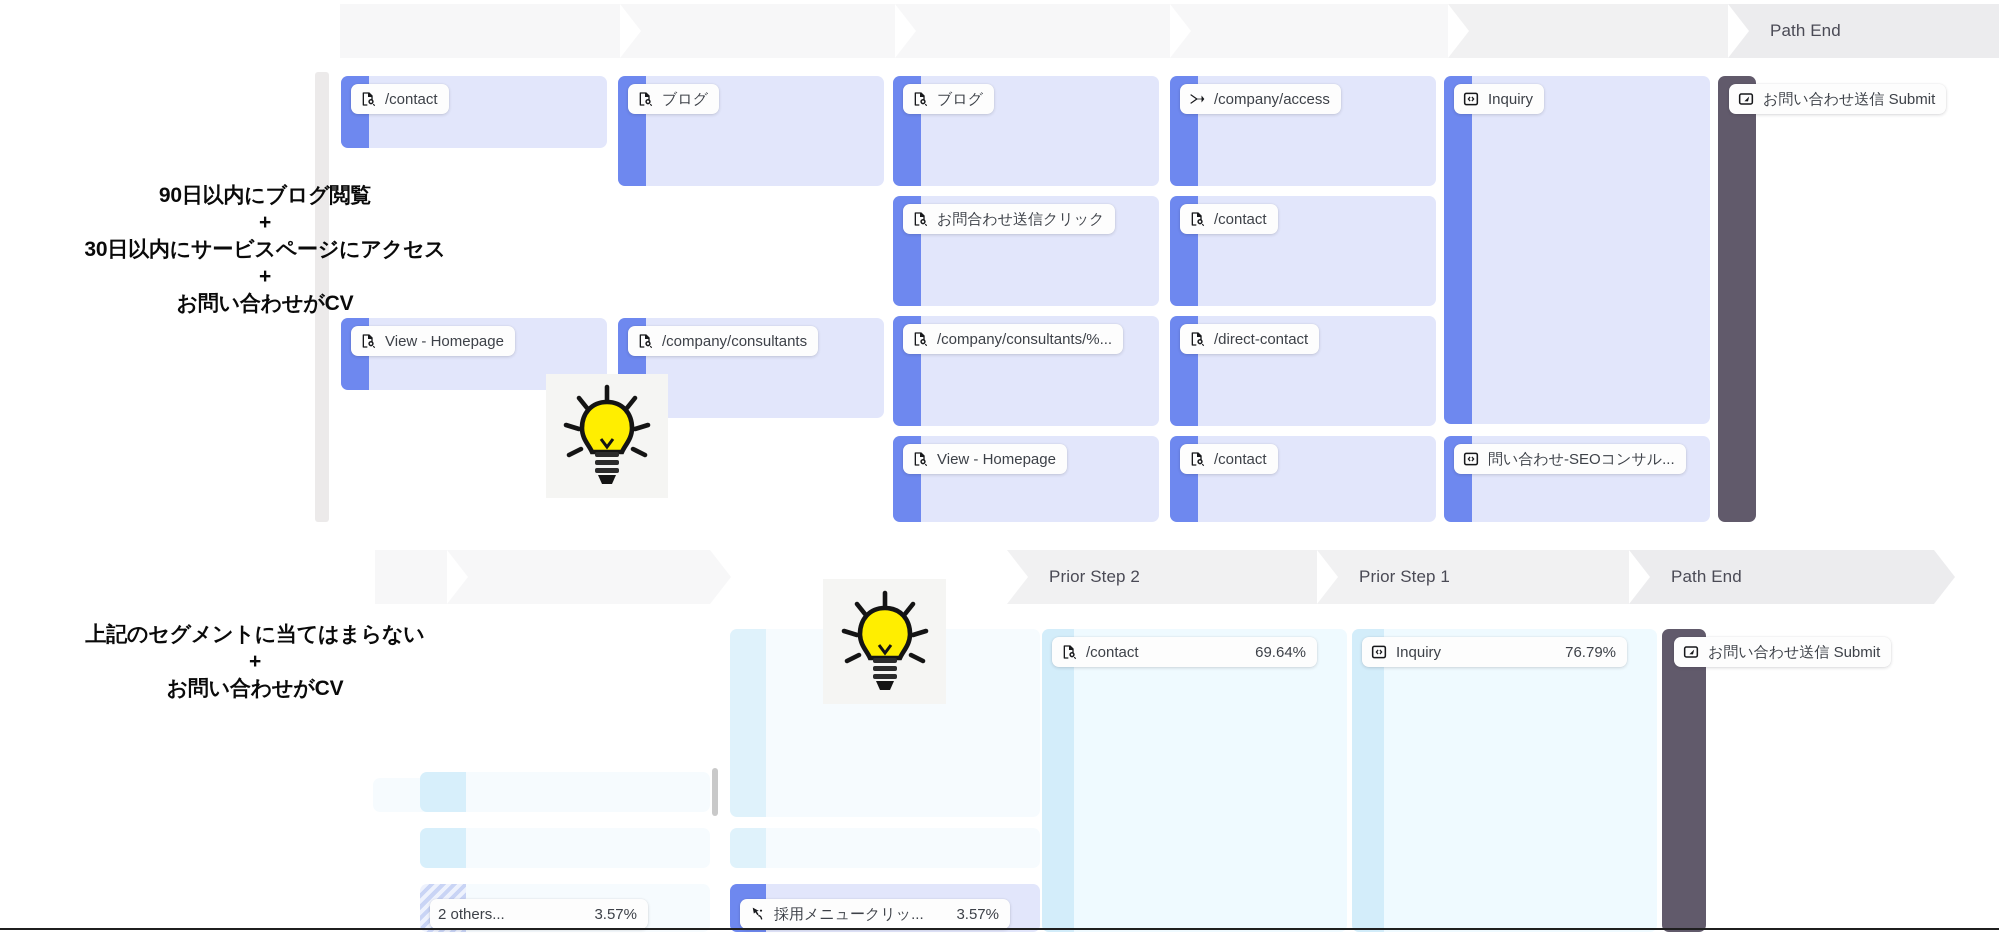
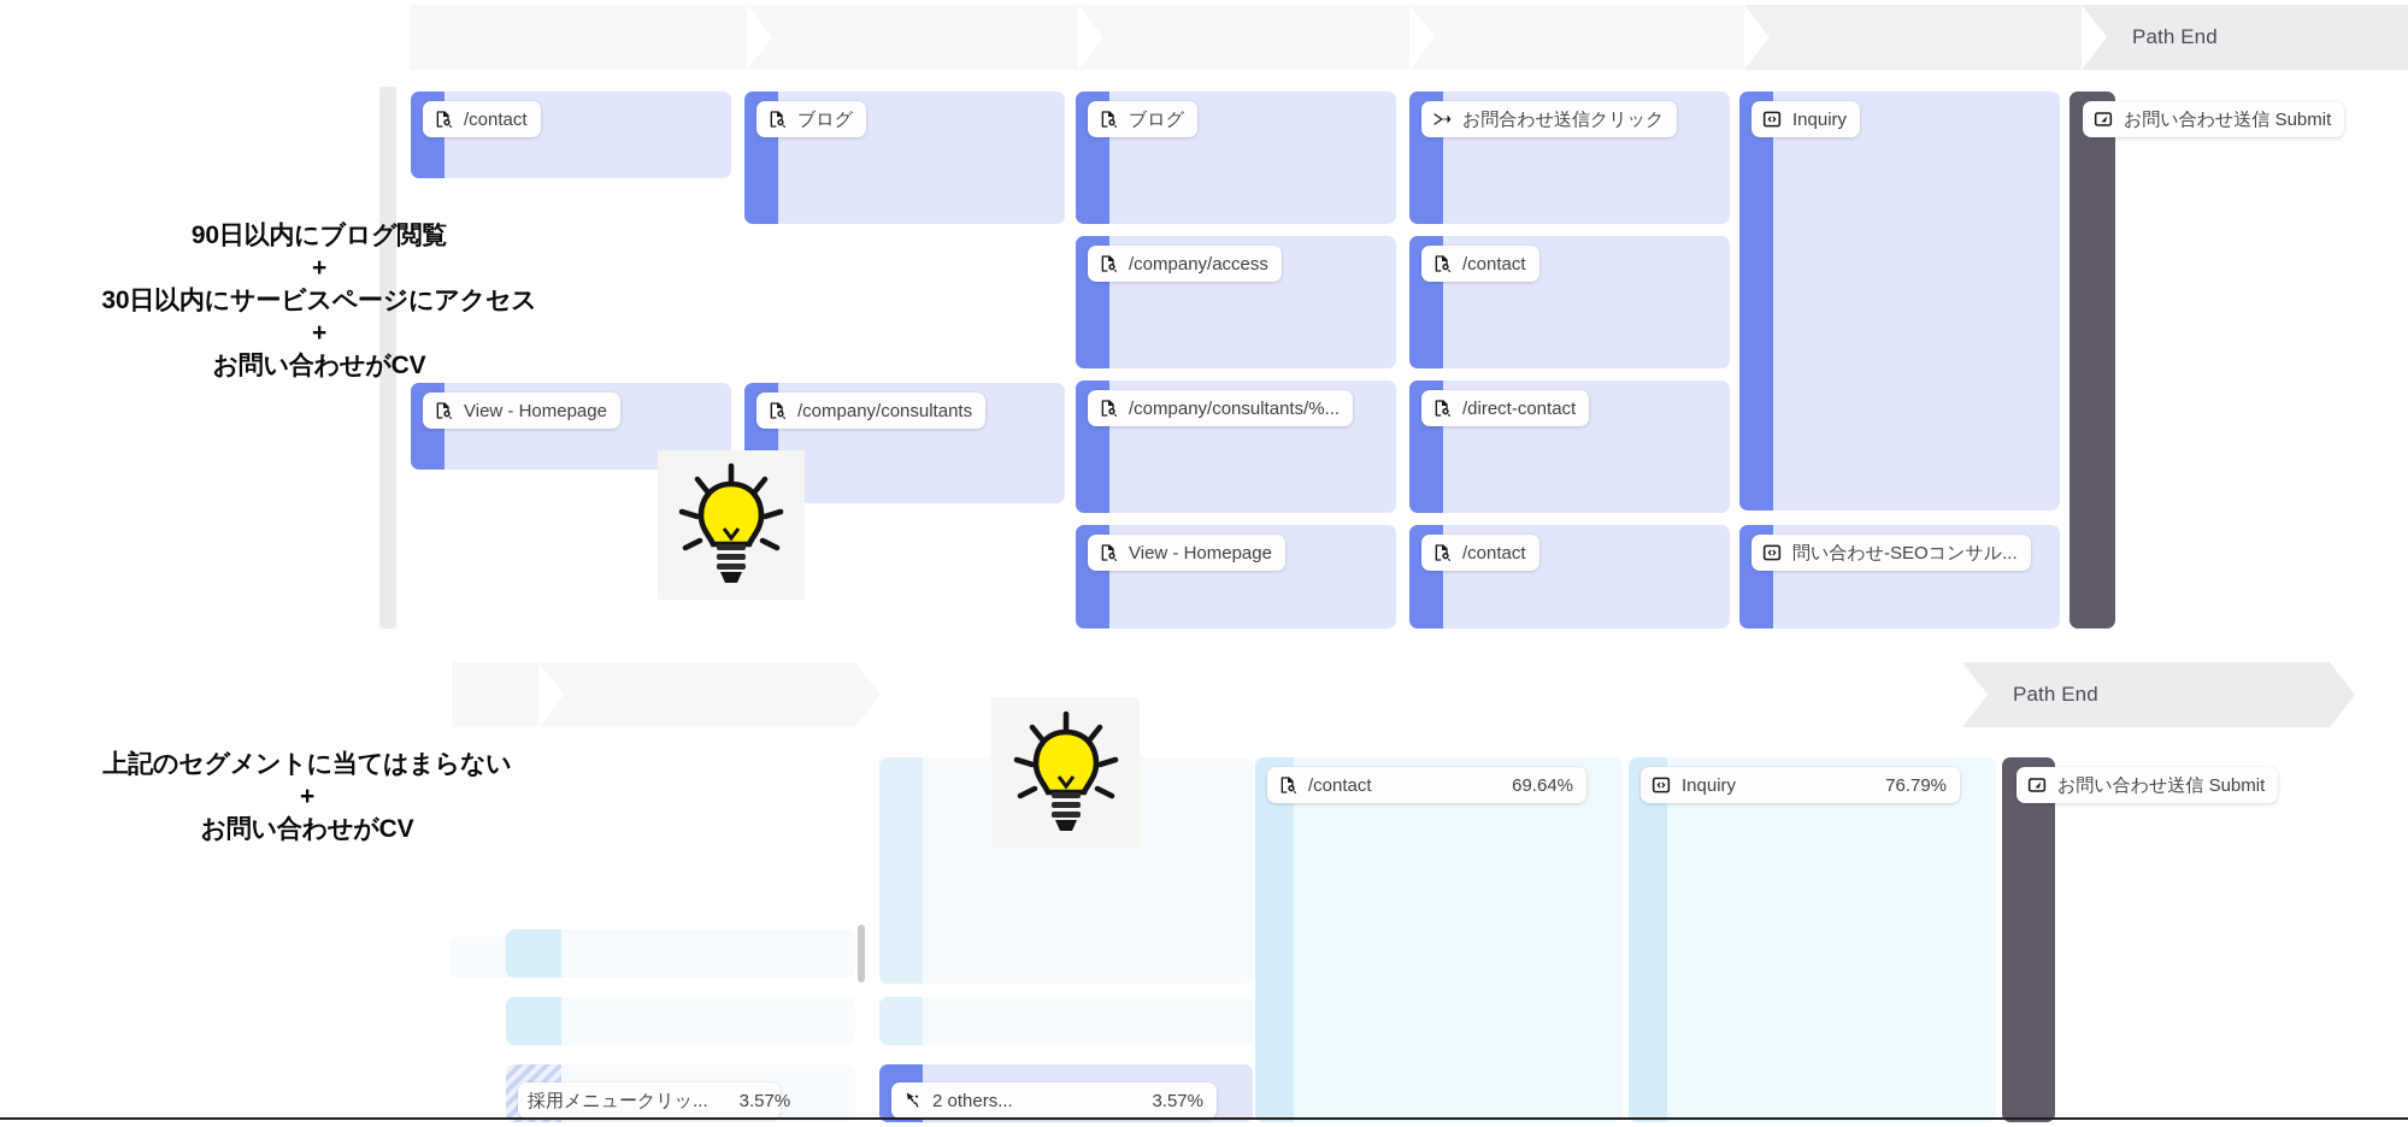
  Path End
  /contact
  View - Homepage
  ブログ
  /company/consultants
  ブログ
- お問合わせ送信クリック
+ /company/access
  /company/consultants/%...
  View - Homepage
- /company/access
+ お問合わせ送信クリック
  /contact
  /direct-contact
  /contact
  Inquiry
  問い合わせ-SEOコンサル...
  お問い合わせ送信 Submit
  90日以内にブログ閲覧
  +
  30日以内にサービスページにアクセス
  +
  お問い合わせがCV
- Prior Step 2
- Prior Step 1
  Path End
  上記のセグメントに当てはまらない
  +
  お問い合わせがCV
- 2 others...
+ 採用メニュークリッ...
  3.57%
- 採用メニュークリッ...
+ 2 others...
  3.57%
  /contact
  69.64%
  Inquiry
  76.79%
  お問い合わせ送信 Submit
